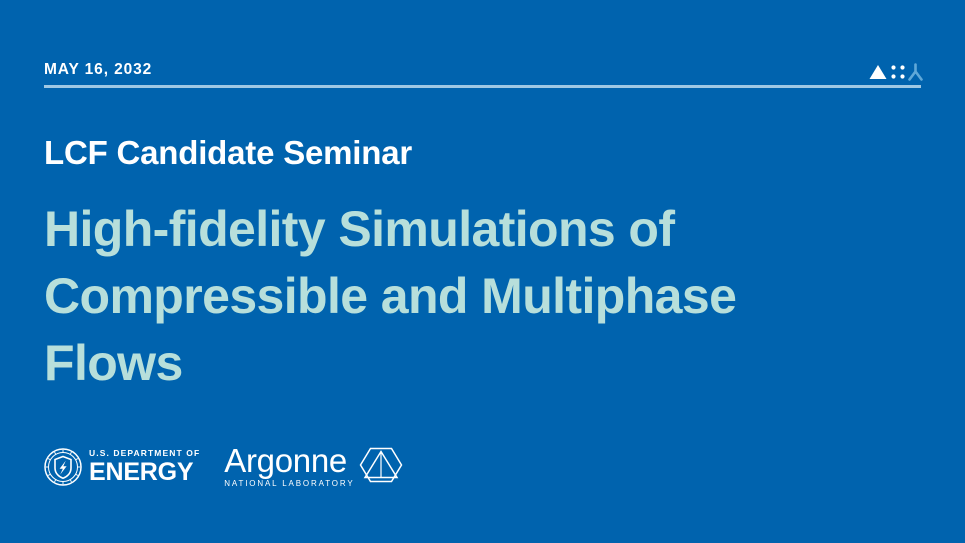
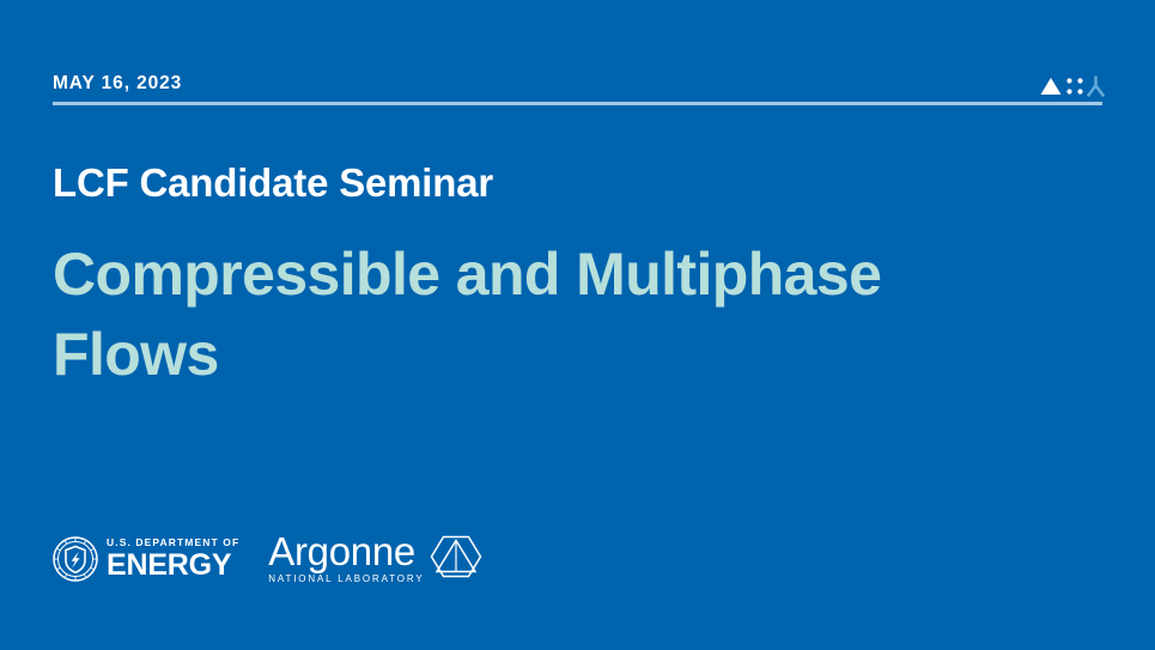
- MAY 16, 2032
+ MAY 16, 2023
  LCF Candidate Seminar
- High-fidelity Simulations of
  Compressible and Multiphase
  Flows
  U.S. DEPARTMENT OF
  ENERGY
  Argonne
  NATIONAL LABORATORY
